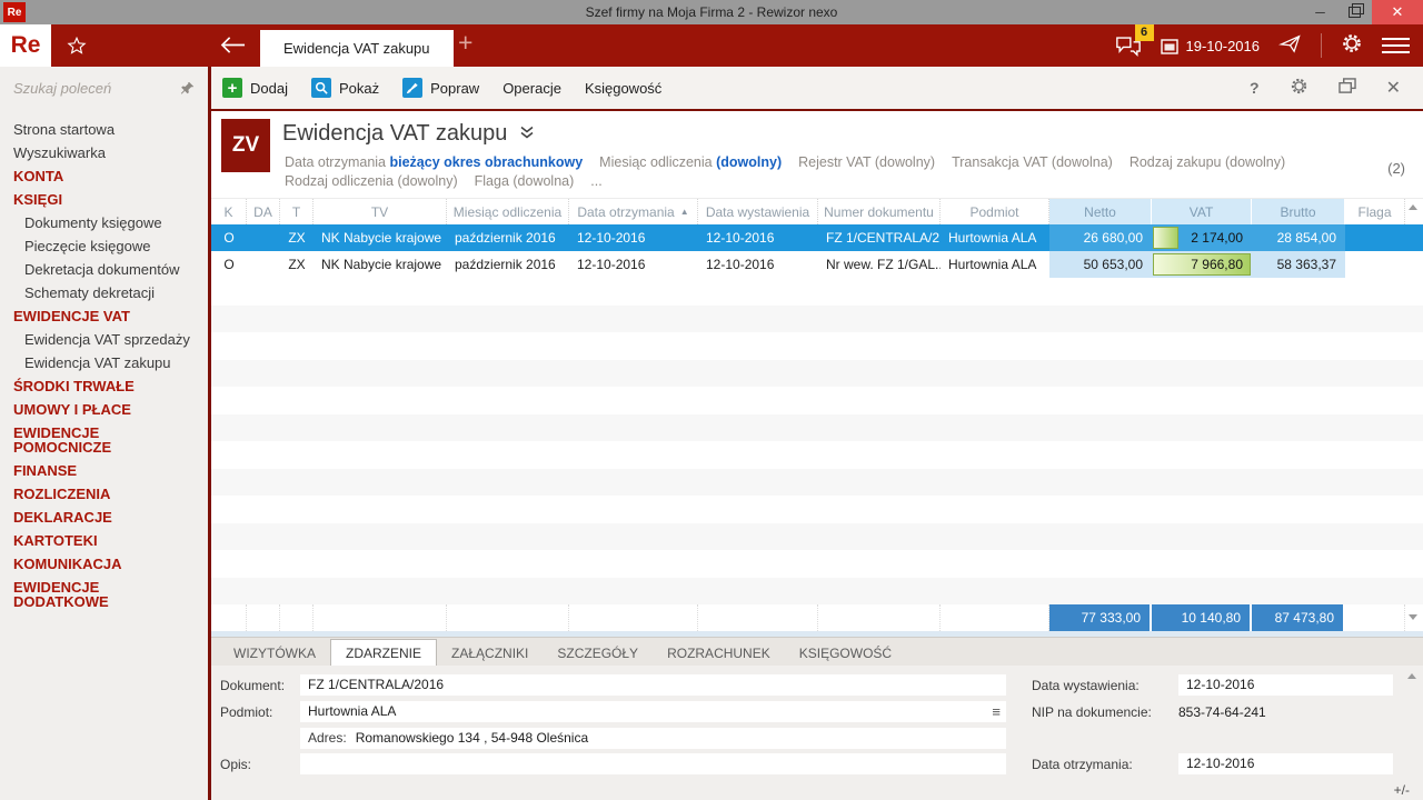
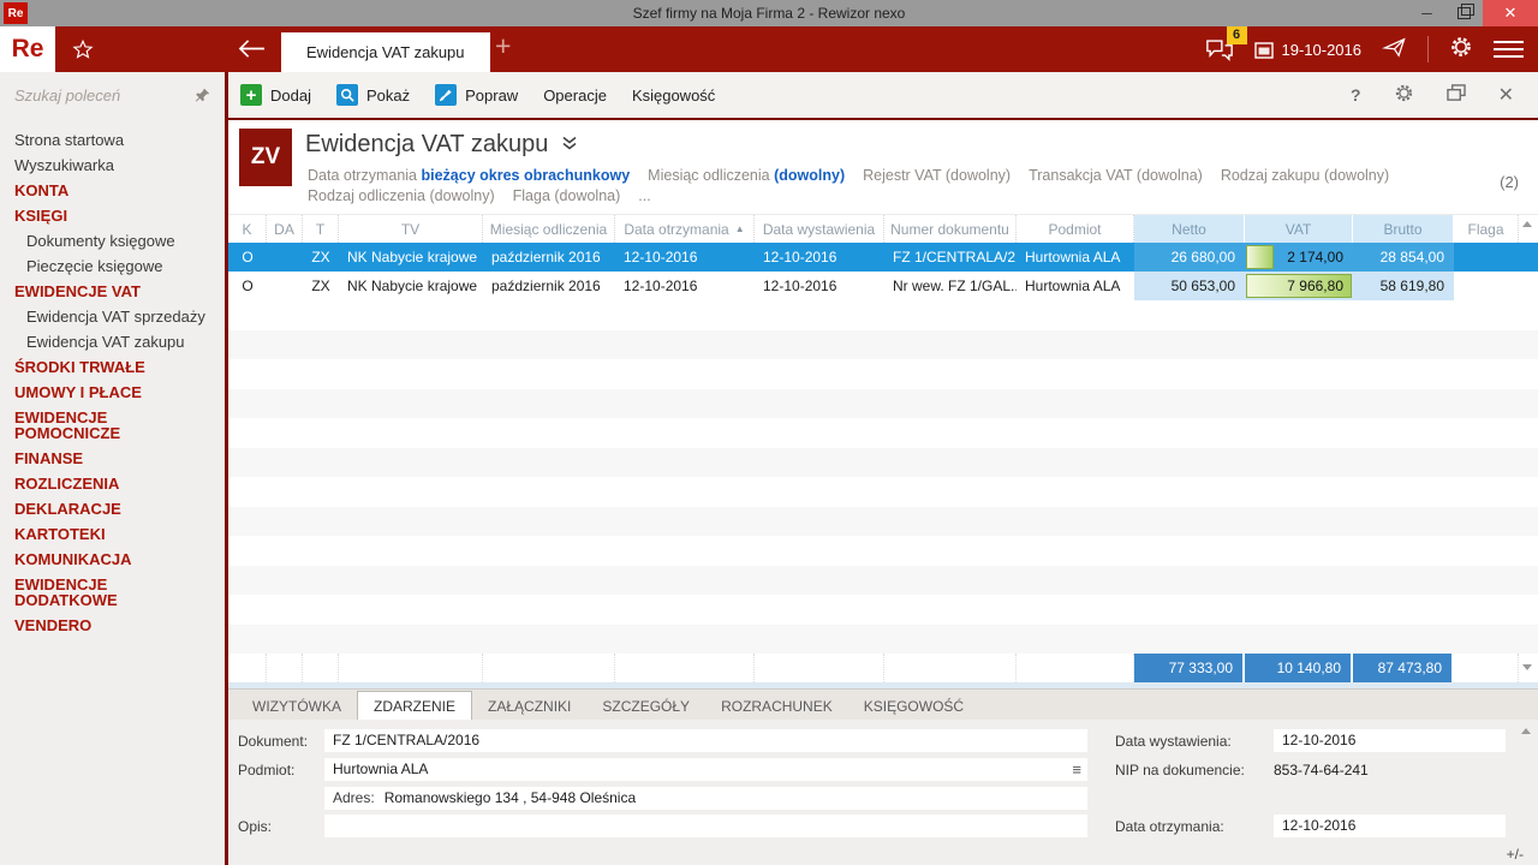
  Re
  Szef firmy na Moja Firma 2 - Rewizor nexo
  ─
  ✕
  Re
  Ewidencja VAT zakupu
  +
  6
  19-10-2016
  Szukaj poleceń
  Strona startowa
  Wyszukiwarka
  KONTA
  KSIĘGI
  Dokumenty księgowe
  Pieczęcie księgowe
- Dekretacja dokumentów
- Schematy dekretacji
  EWIDENCJE VAT
  Ewidencja VAT sprzedaży
  Ewidencja VAT zakupu
  ŚRODKI TRWAŁE
  UMOWY I PŁACE
  EWIDENCJE POMOCNICZE
  FINANSE
  ROZLICZENIA
  DEKLARACJE
  KARTOTEKI
  KOMUNIKACJA
  EWIDENCJE DODATKOWE
+ VENDERO
  +
  Dodaj
  Pokaż
  Popraw
  Operacje
  Księgowość
  ?
  ✕
  ZV
  Ewidencja VAT zakupu
  Data otrzymania bieżący okres obrachunkowy Miesiąc odliczenia (dowolny) Rejestr VAT (dowolny) Transakcja VAT (dowolna) Rodzaj zakupu (dowolny)
  Rodzaj odliczenia (dowolny) Flaga (dowolna) ...
  (2)
  K
  DA
  T
  TV
  Miesiąc odliczenia
  Data otrzymania
  ▲
  Data wystawienia
  Numer dokumentu
  Podmiot
  Netto
  VAT
  Brutto
  Flaga
  O
  ZX
  NK Nabycie krajowe
  październik 2016
  12-10-2016
  12-10-2016
  FZ 1/CENTRALA/2
  Hurtownia ALA
  26 680,00
  2 174,00
  28 854,00
  O
  ZX
  NK Nabycie krajowe
  październik 2016
  12-10-2016
  12-10-2016
  Nr wew. FZ 1/GAL.
  Hurtownia ALA
  50 653,00
  7 966,80
- 58 363,37
+ 58 619,80
  77 333,00
  10 140,80
  87 473,80
  WIZYTÓWKA
  ZDARZENIE
  ZAŁĄCZNIKI
  SZCZEGÓŁY
  ROZRACHUNEK
  KSIĘGOWOŚĆ
  Dokument:
  FZ 1/CENTRALA/2016
  Podmiot:
  Hurtownia ALA
  ≡
  Adres: Romanowskiego 134 , 54-948 Oleśnica
  Opis:
  Data wystawienia:
  12-10-2016
  NIP na dokumencie:
  853-74-64-241
  Data otrzymania:
  12-10-2016
  +/-
